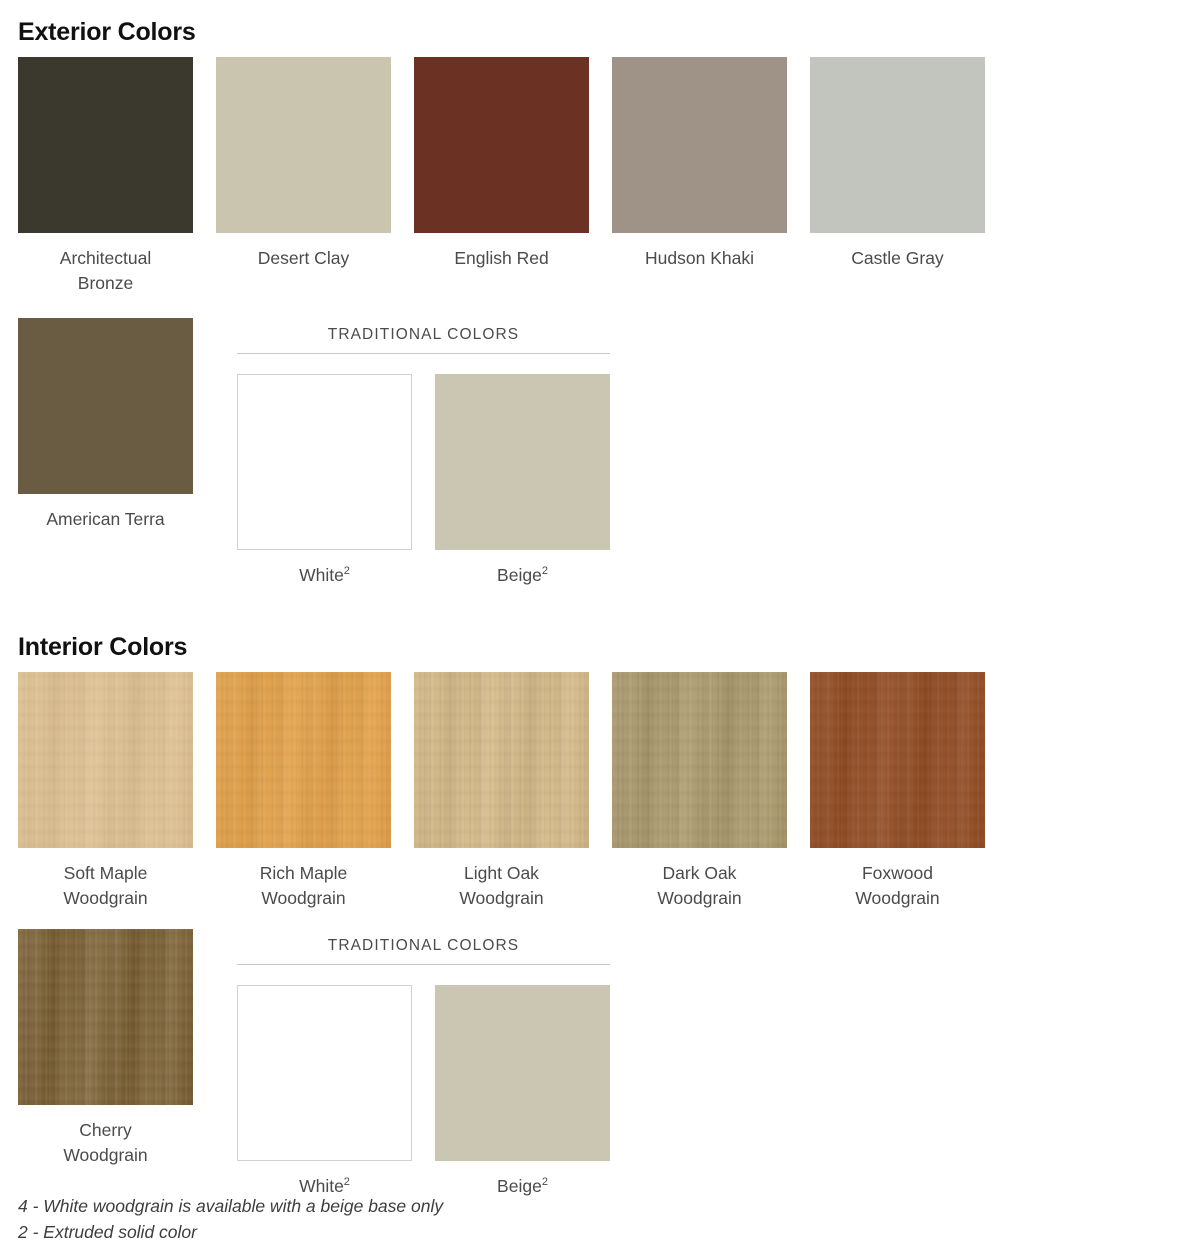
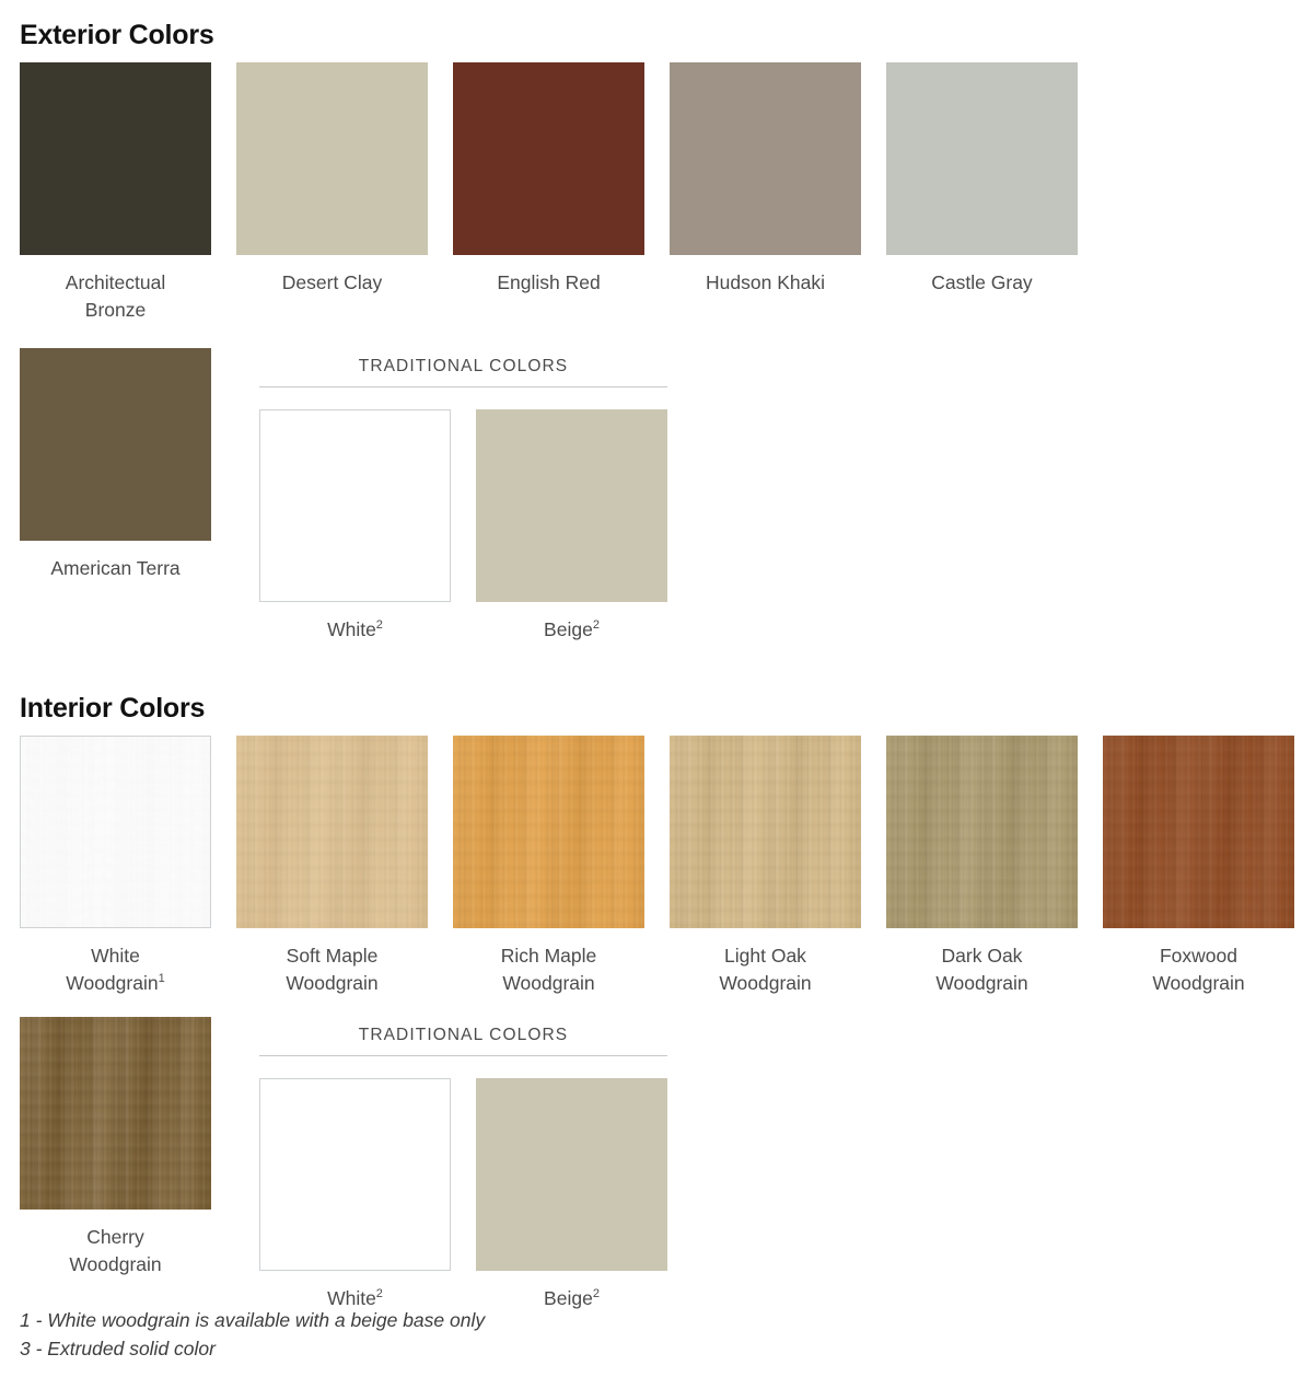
  Exterior Colors
  Architectual
  Bronze
  Desert Clay
  English Red
  Hudson Khaki
  Castle Gray
  American Terra
  TRADITIONAL COLORS
  White2
  Beige2
  Interior Colors
+ White
+ Woodgrain1
  Soft Maple
  Woodgrain
  Rich Maple
  Woodgrain
  Light Oak
  Woodgrain
  Dark Oak
  Woodgrain
  Foxwood
  Woodgrain
  Cherry
  Woodgrain
  TRADITIONAL COLORS
  White2
  Beige2
- 4 - White woodgrain is available with a beige base only
+ 1 - White woodgrain is available with a beige base only
- 2 - Extruded solid color
+ 3 - Extruded solid color
